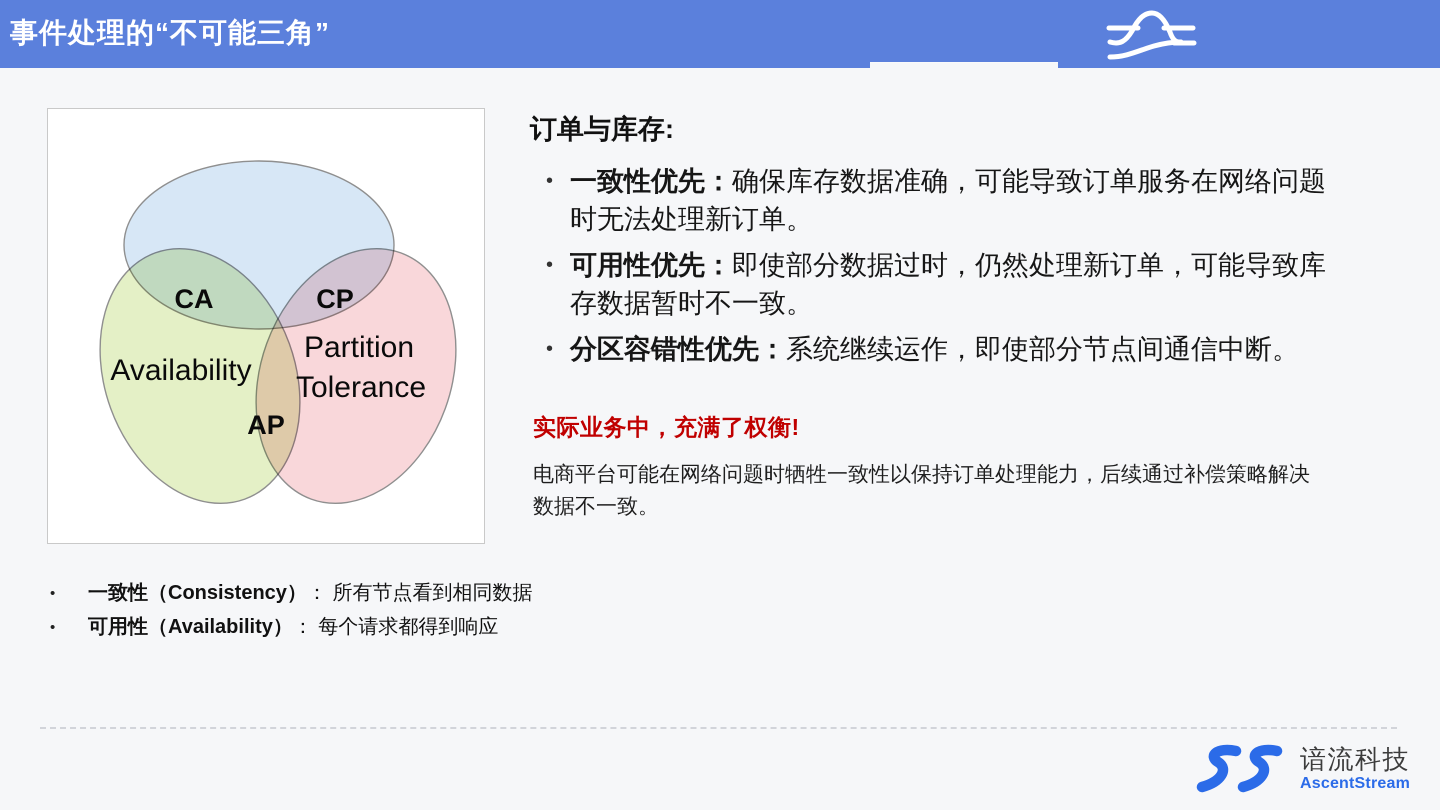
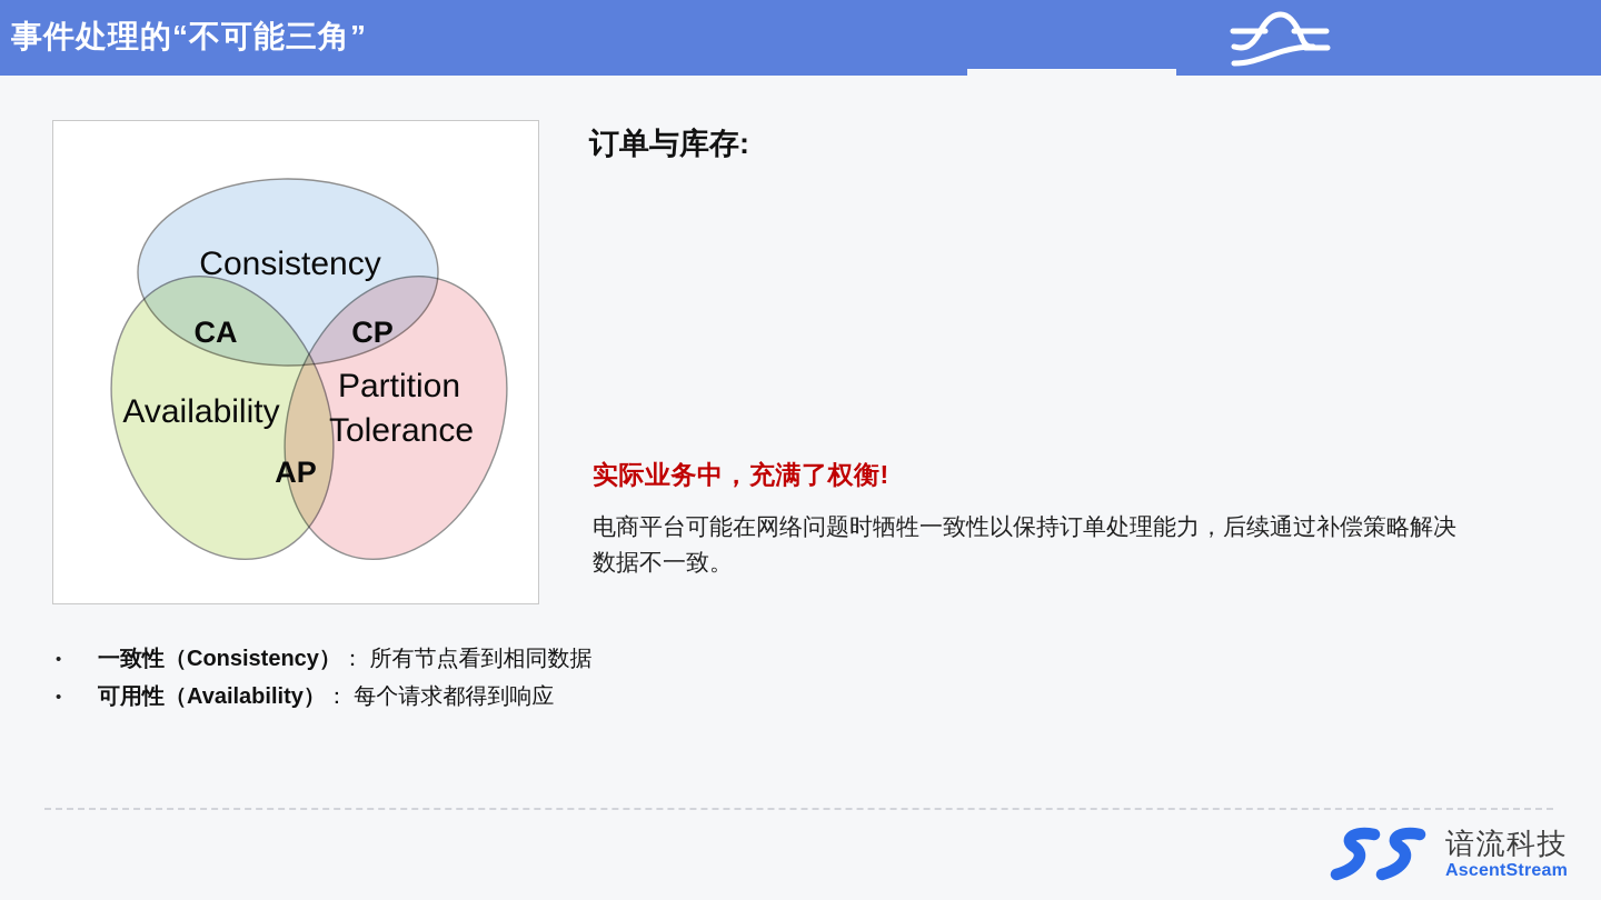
  事件处理的“不可能三角”
+ Consistency
  CA
  CP
  Availability
  Partition
  Tolerance
  AP
  订单与库存:
- 一致性优先：确保库存数据准确，可能导致订单服务在网络问题时无法处理新订单。
- 可用性优先：即使部分数据过时，仍然处理新订单，可能导致库存数据暂时不一致。
- 分区容错性优先：系统继续运作，即使部分节点间通信中断。
  实际业务中，充满了权衡!
  电商平台可能在网络问题时牺牲一致性以保持订单处理能力，后续通过补偿策略解决数据不一致。
  一致性（Consistency）： 所有节点看到相同数据
  可用性（Availability）： 每个请求都得到响应
  谙流科技
  AscentStream
